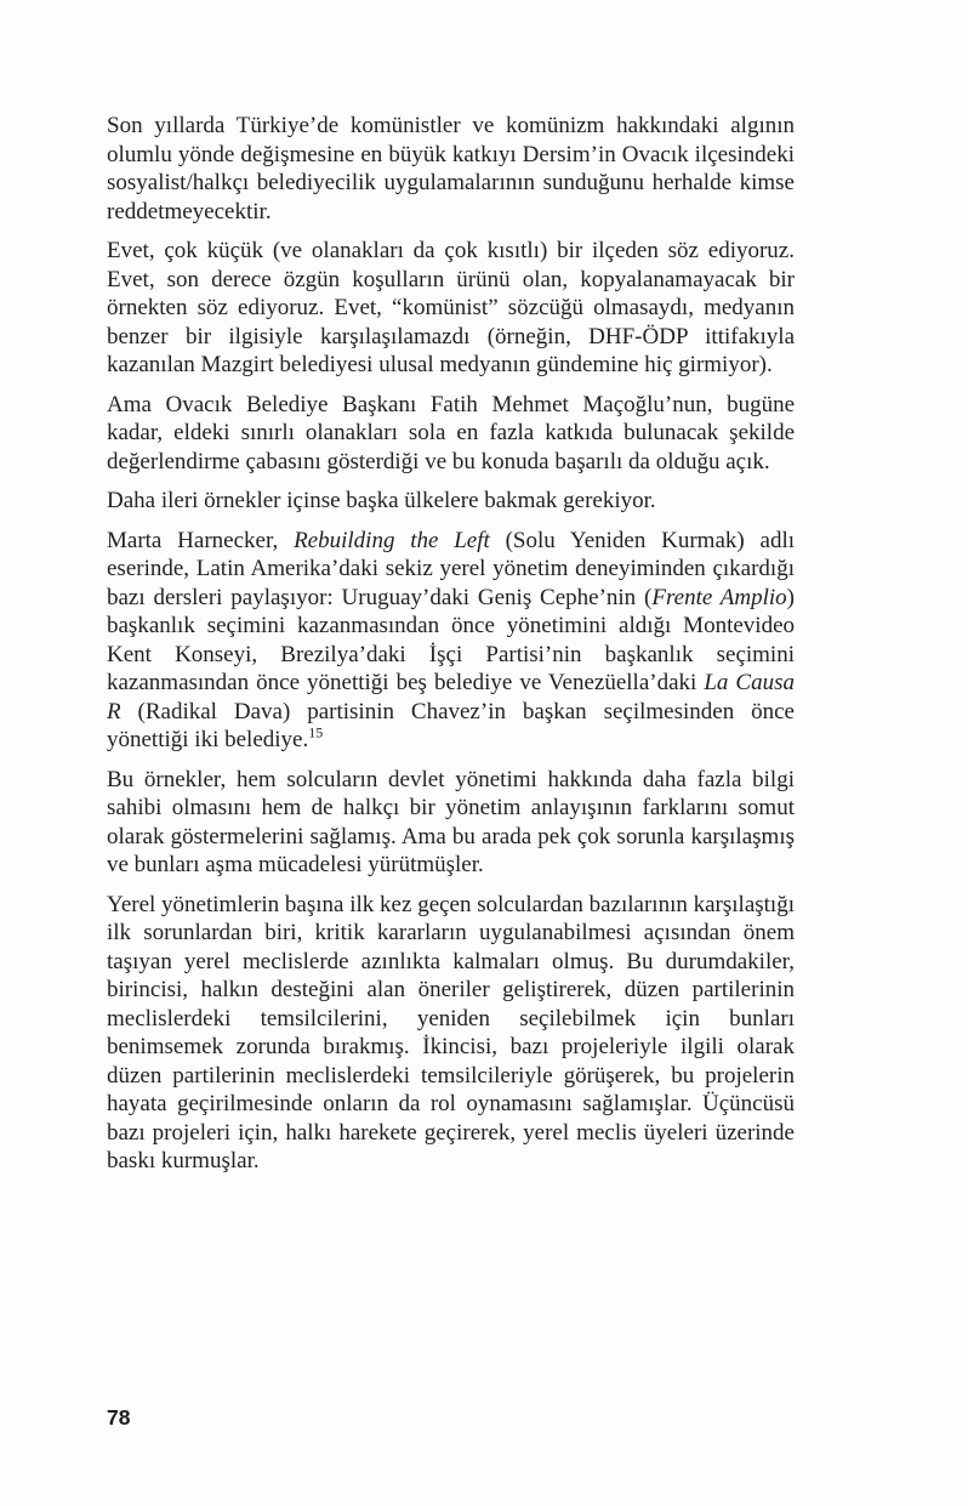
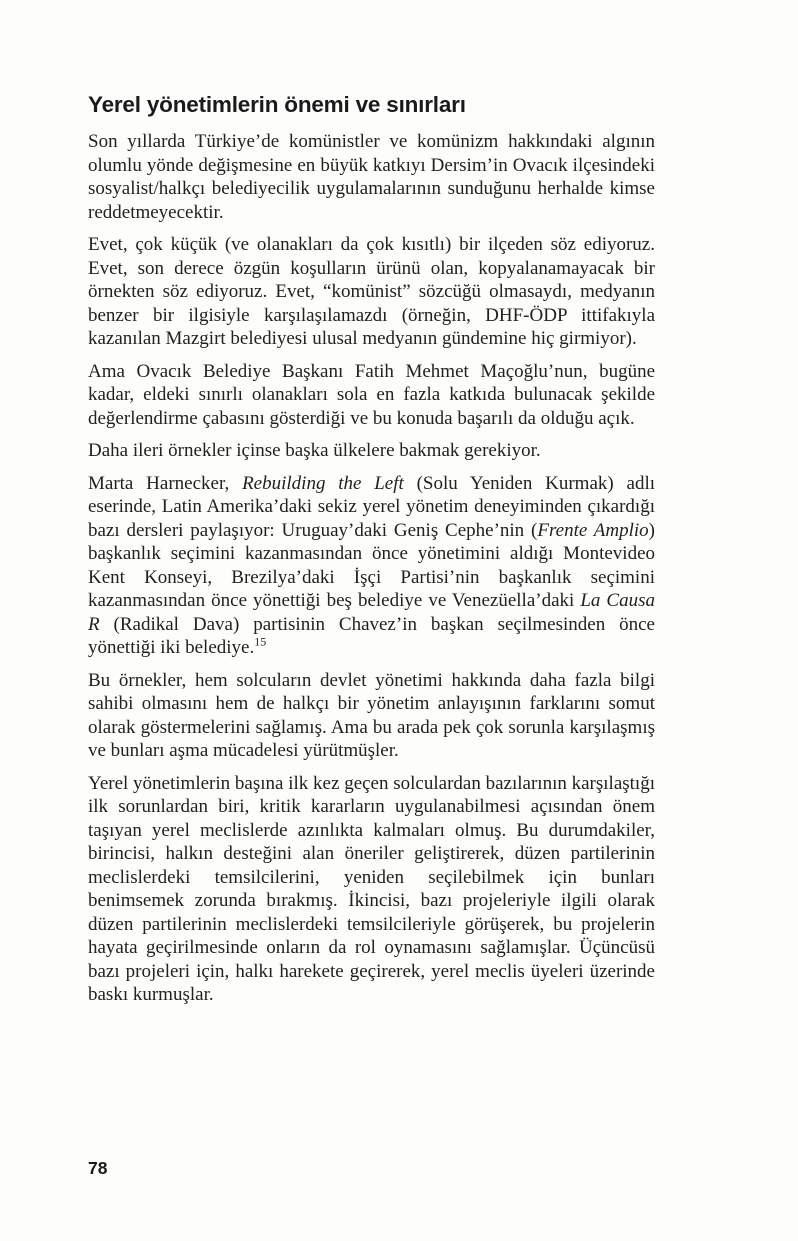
+ Yerel yönetimlerin önemi ve sınırları
  Son yıllarda Türkiye’de komünistler ve komünizm hakkındaki algının olumlu yönde değişmesine en büyük katkıyı Dersim’in Ovacık ilçesindeki sosyalist/halkçı belediyecilik uygulamalarının sunduğunu herhalde kimse reddetmeyecektir.
  Evet, çok küçük (ve olanakları da çok kısıtlı) bir ilçeden söz ediyoruz. Evet, son derece özgün koşulların ürünü olan, kopyalanamayacak bir örnekten söz ediyoruz. Evet, “komünist” sözcüğü olmasaydı, medyanın benzer bir ilgisiyle karşılaşılamazdı (örneğin, DHF-ÖDP ittifakıyla kazanılan Mazgirt belediyesi ulusal medyanın gündemine hiç girmiyor).
  Ama Ovacık Belediye Başkanı Fatih Mehmet Maçoğlu’nun, bugüne kadar, eldeki sınırlı olanakları sola en fazla katkıda bulunacak şekilde değerlendirme çabasını gösterdiği ve bu konuda başarılı da olduğu açık.
  Daha ileri örnekler içinse başka ülkelere bakmak gerekiyor.
  Marta Harnecker, Rebuilding the Left (Solu Yeniden Kurmak) adlı eserinde, Latin Amerika’daki sekiz yerel yönetim deneyiminden çıkardığı bazı dersleri paylaşıyor: Uruguay’daki Geniş Cephe’nin (Frente Amplio) başkanlık seçimini kazanmasından önce yönetimini aldığı Montevideo Kent Konseyi, Brezilya’daki İşçi Partisi’nin başkanlık seçimini kazanmasından önce yönettiği beş belediye ve Venezüella’daki La Causa R (Radikal Dava) partisinin Chavez’in başkan seçilmesinden önce yönettiği iki belediye.15
  Bu örnekler, hem solcuların devlet yönetimi hakkında daha fazla bilgi sahibi olmasını hem de halkçı bir yönetim anlayışının farklarını somut olarak göstermelerini sağlamış. Ama bu arada pek çok sorunla karşılaşmış ve bunları aşma mücadelesi yürütmüşler.
  Yerel yönetimlerin başına ilk kez geçen solculardan bazılarının karşılaştığı ilk sorunlardan biri, kritik kararların uygulanabilmesi açısından önem taşıyan yerel meclislerde azınlıkta kalmaları olmuş. Bu durumdakiler, birincisi, halkın desteğini alan öneriler geliştirerek, düzen partilerinin meclislerdeki temsilcilerini, yeniden seçilebilmek için bunları benimsemek zorunda bırakmış. İkincisi, bazı projeleriyle ilgili olarak düzen partilerinin meclislerdeki temsilcileriyle görüşerek, bu projelerin hayata geçirilmesinde onların da rol oynamasını sağlamışlar. Üçüncüsü bazı projeleri için, halkı harekete geçirerek, yerel meclis üyeleri üzerinde baskı kurmuşlar.
  78
